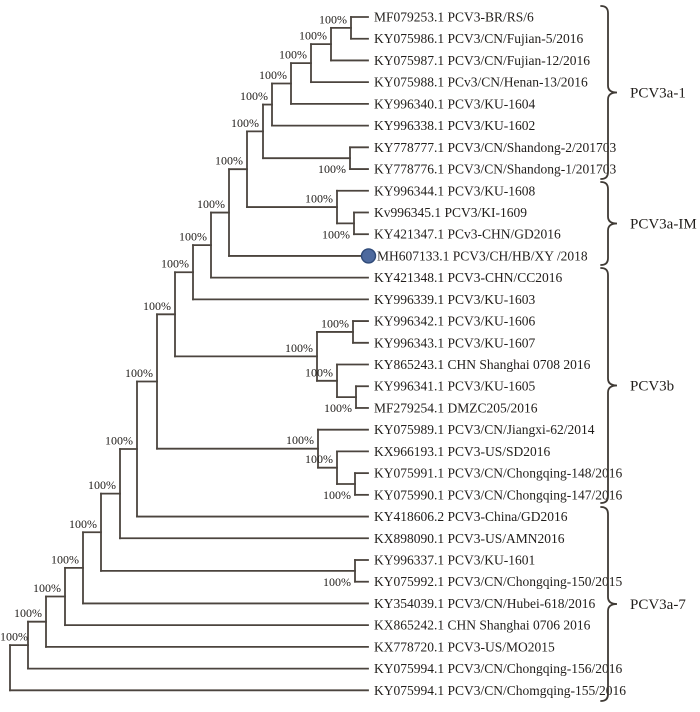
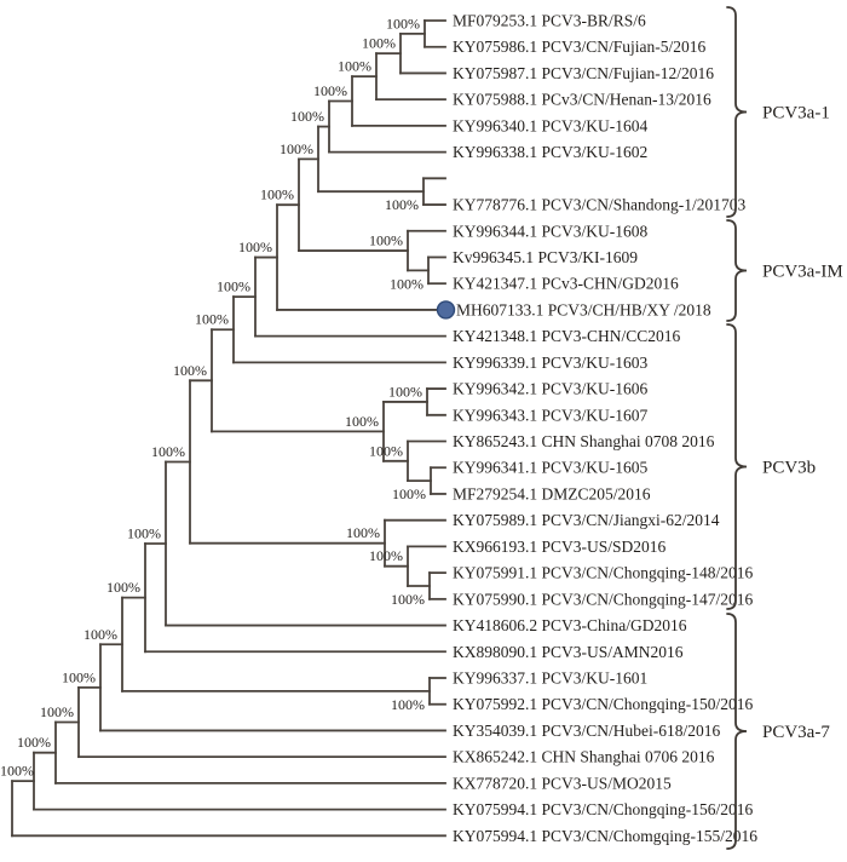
  100%
  100%
  100%
  100%
  100%
  100%
  100%
  100%
  100%
  100%
  100%
  100%
  100%
  100%
  100%
  100%
  100%
  100%
  100%
  100%
  100%
  100%
  100%
  100%
  100%
  100%
  100%
  100%
  100%
  100%
  MF079253.1 PCV3-BR/RS/6
  KY075986.1 PCV3/CN/Fujian-5/2016
  KY075987.1 PCV3/CN/Fujian-12/2016
  KY075988.1 PCv3/CN/Henan-13/2016
  KY996340.1 PCV3/KU-1604
  KY996338.1 PCV3/KU-1602
- KY778777.1 PCV3/CN/Shandong-2/201703
  KY778776.1 PCV3/CN/Shandong-1/201703
  KY996344.1 PCV3/KU-1608
  Kv996345.1 PCV3/KI-1609
  KY421347.1 PCv3-CHN/GD2016
  MH607133.1 PCV3/CH/HB/XY /2018
  KY421348.1 PCV3-CHN/CC2016
  KY996339.1 PCV3/KU-1603
  KY996342.1 PCV3/KU-1606
  KY996343.1 PCV3/KU-1607
  KY865243.1 CHN Shanghai 0708 2016
  KY996341.1 PCV3/KU-1605
  MF279254.1 DMZC205/2016
  KY075989.1 PCV3/CN/Jiangxi-62/2014
  KX966193.1 PCV3-US/SD2016
  KY075991.1 PCV3/CN/Chongqing-148/2016
  KY075990.1 PCV3/CN/Chongqing-147/2016
  KY418606.2 PCV3-China/GD2016
  KX898090.1 PCV3-US/AMN2016
  KY996337.1 PCV3/KU-1601
- KY075992.1 PCV3/CN/Chongqing-150/2015
+ KY075992.1 PCV3/CN/Chongqing-150/2016
  KY354039.1 PCV3/CN/Hubei-618/2016
  KX865242.1 CHN Shanghai 0706 2016
  KX778720.1 PCV3-US/MO2015
  KY075994.1 PCV3/CN/Chongqing-156/2016
  KY075994.1 PCV3/CN/Chomgqing-155/2016
  PCV3a-1
  PCV3a-IM
  PCV3b
  PCV3a-7
